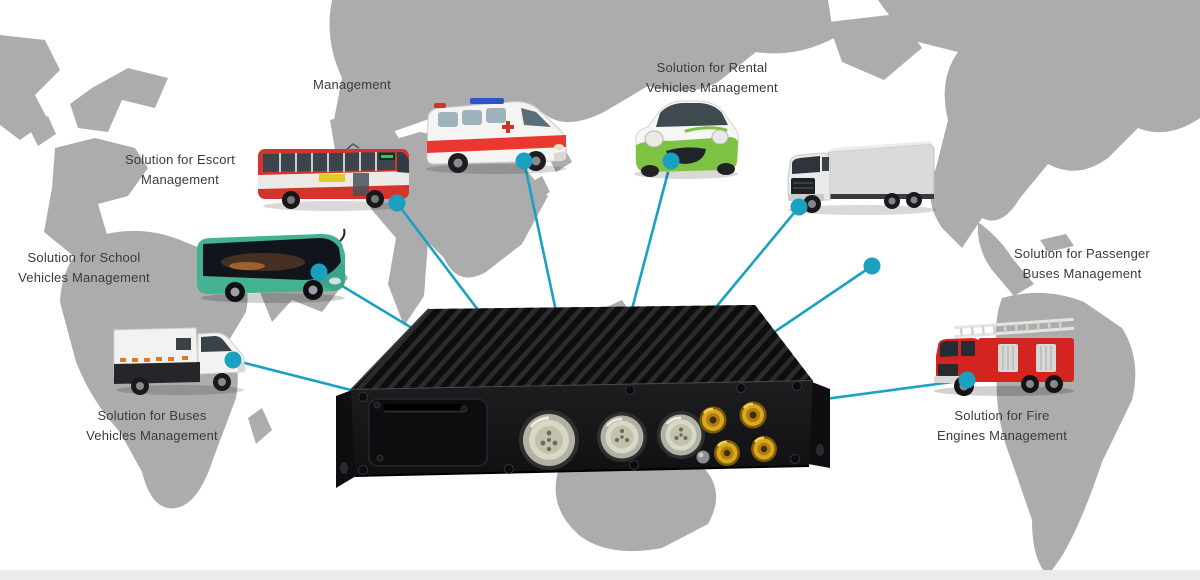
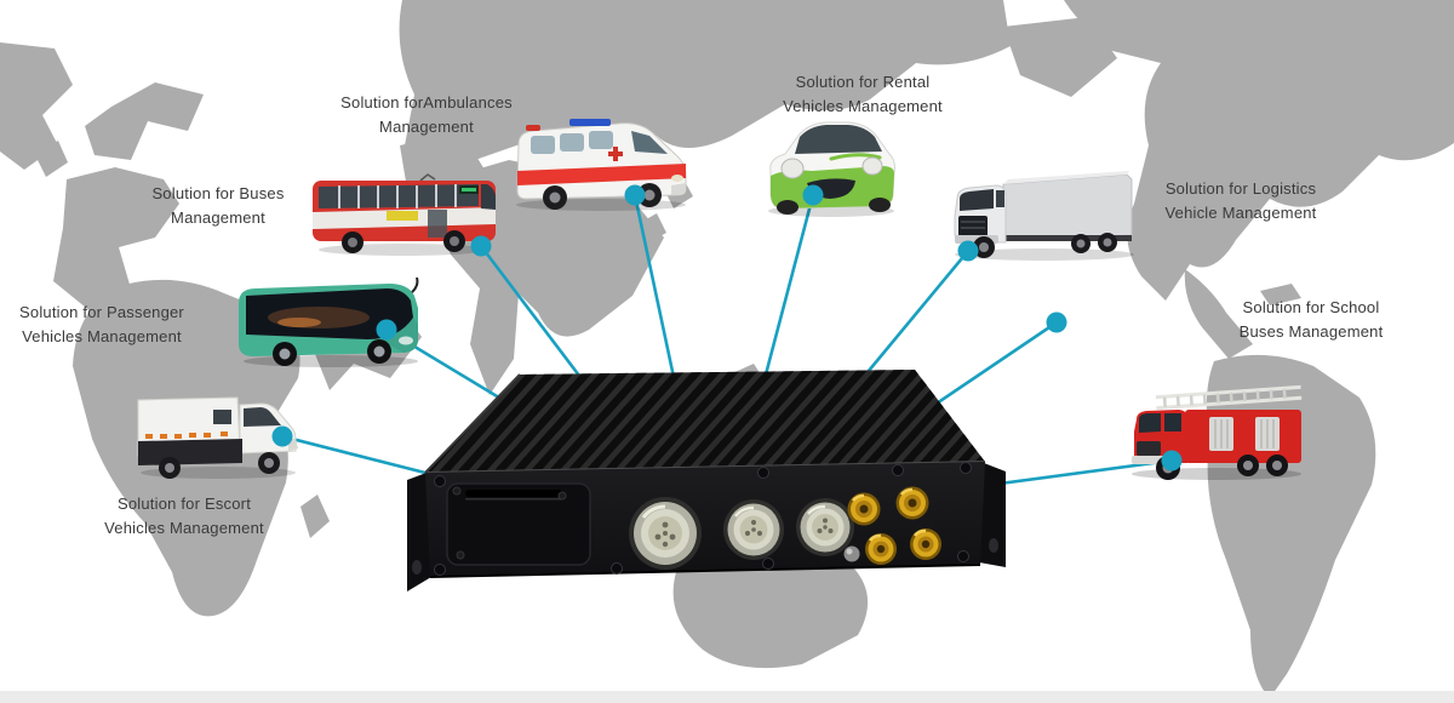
+ Solution forAmbulances
  Management
  Solution for Rental
  Vehicles Management
- Solution for Escort
+ Solution for Buses
  Management
+ Solution for Logistics
+ Vehicle Management
- Solution for School
+ Solution for Passenger
  Vehicles Management
- Solution for Passenger
+ Solution for School
  Buses Management
- Solution for Buses
+ Solution for Escort
  Vehicles Management
- Solution for Fire
- Engines Management
